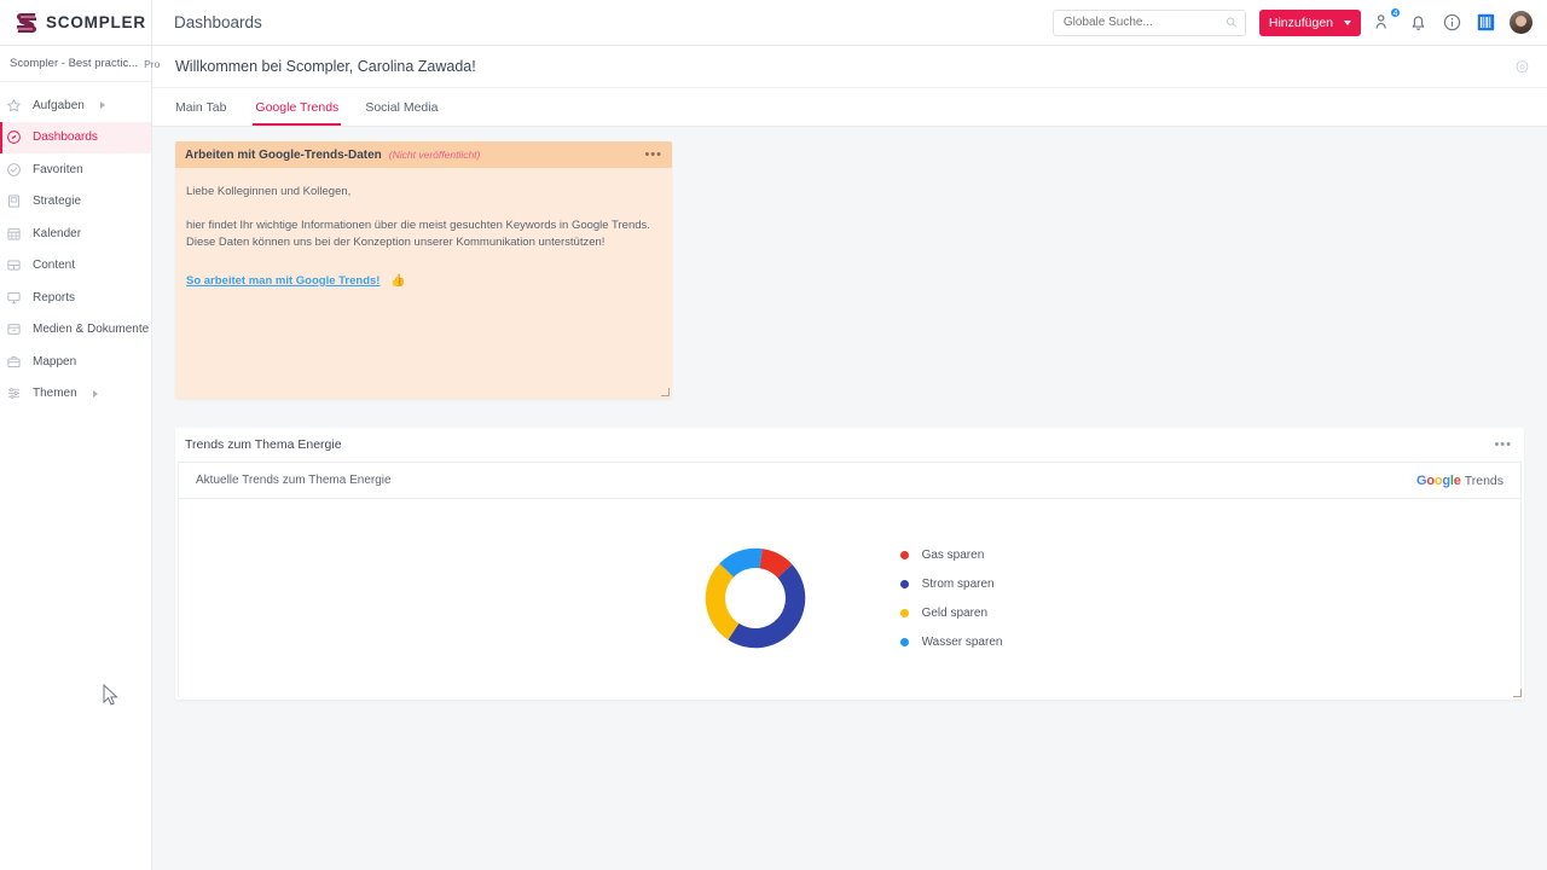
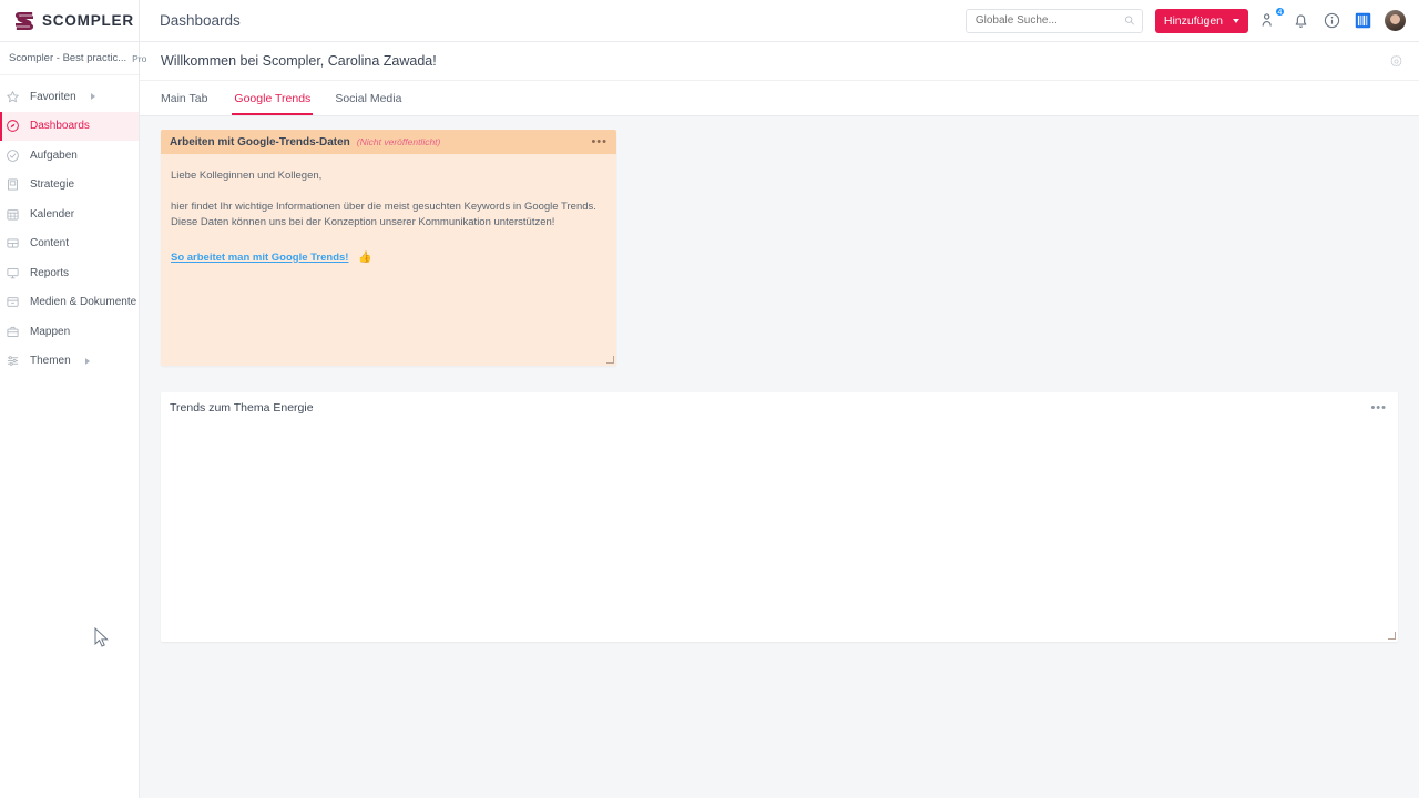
  SCOMPLER
  Dashboards
  Globale Suche...
  Hinzufügen
  Scompler - Best practic...
  Pro
- Aufgaben
+ Favoriten
  Dashboards
- Favoriten
+ Aufgaben
  Strategie
  Kalender
  Content
  Reports
  Medien & Dokumente
  Mappen
  Themen
  Willkommen bei Scompler, Carolina Zawada!
  Main Tab
  Google Trends
  Social Media
  Arbeiten mit Google-Trends-Daten
  (Nicht veröffentlicht)
  •••
  Liebe Kolleginnen und Kollegen,
  hier findet Ihr wichtige Informationen über die meist gesuchten Keywords in Google Trends. Diese Daten können uns bei der Konzeption unserer Kommunikation unterstützen!
  So arbeitet man mit Google Trends! 👍
  Trends zum Thema Energie
  •••
- Aktuelle Trends zum Thema Energie
- Google
- Trends
- Gas sparen
- Strom sparen
- Geld sparen
- Wasser sparen
